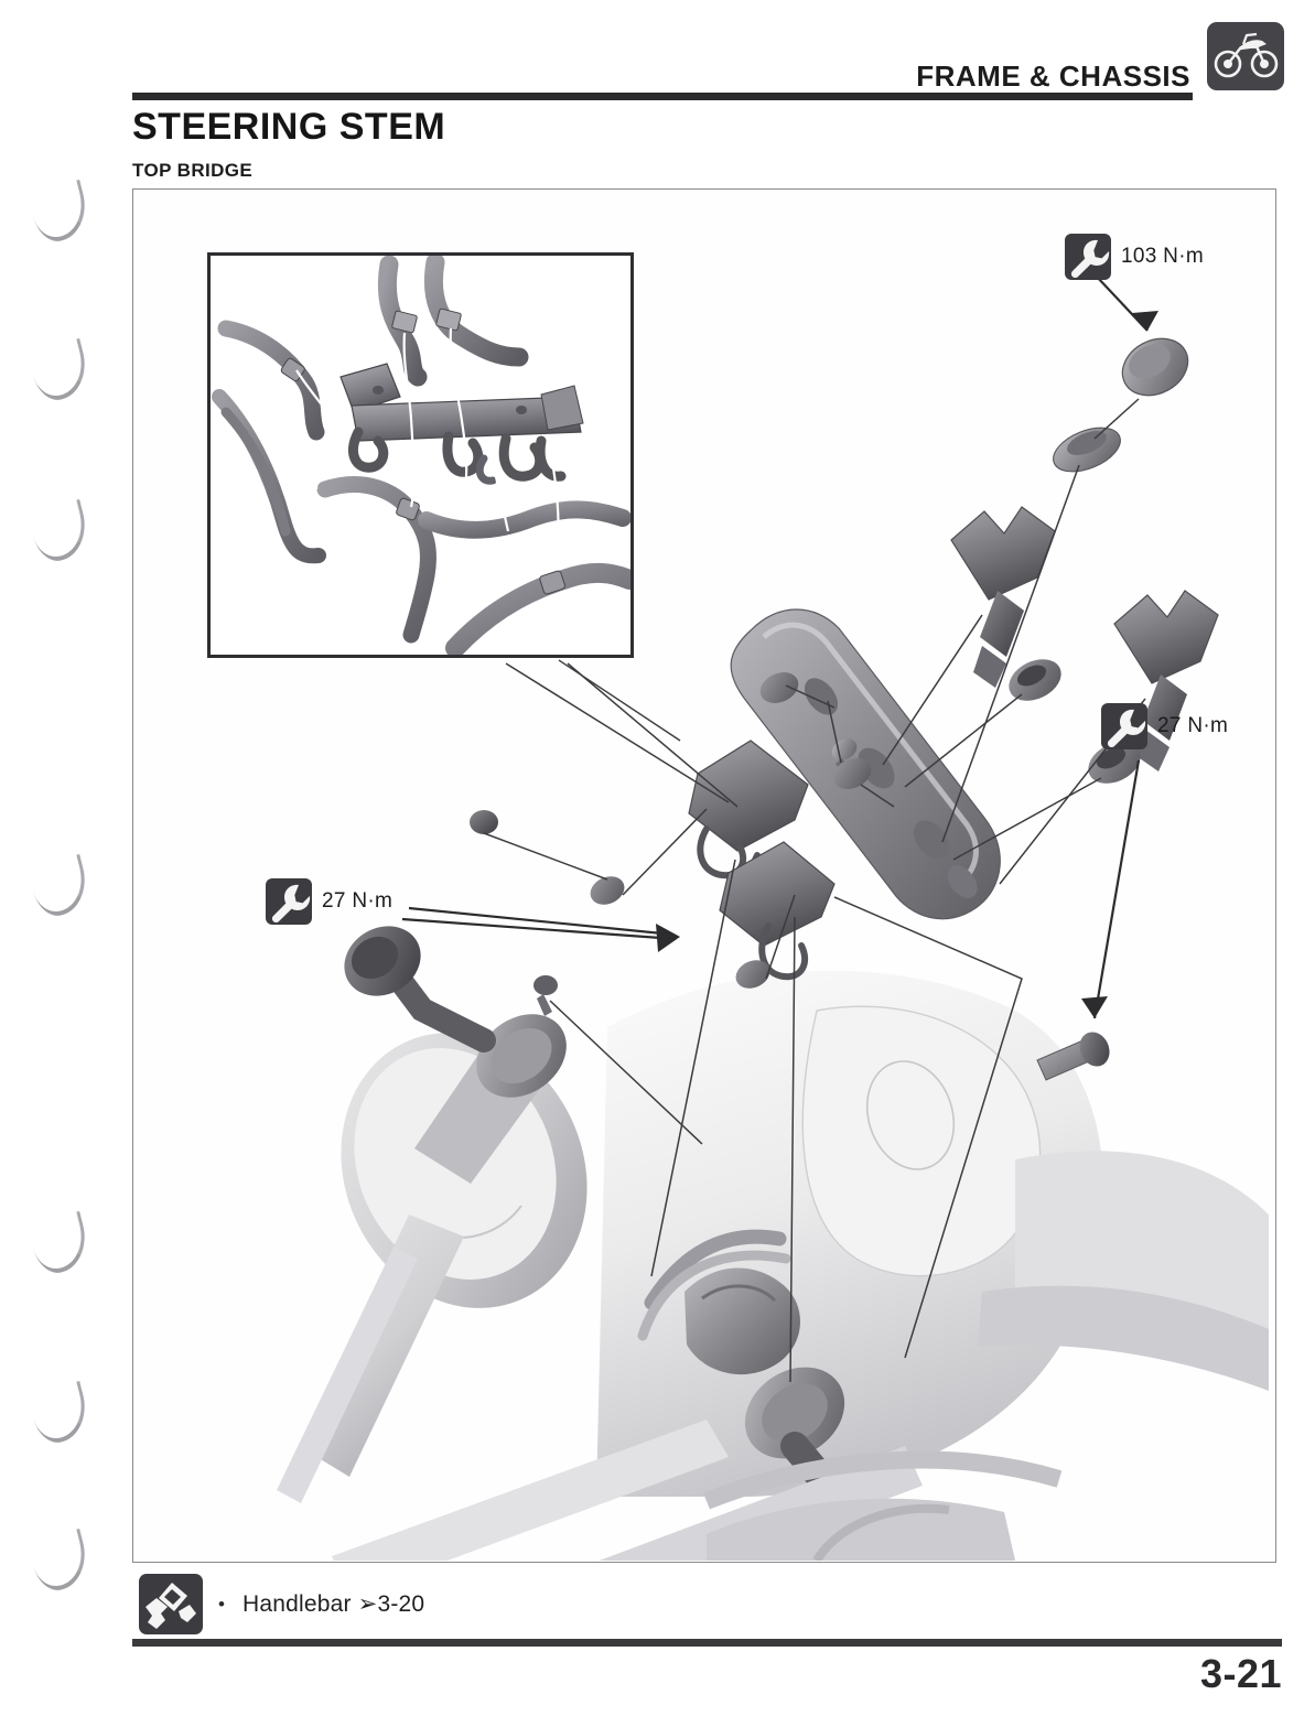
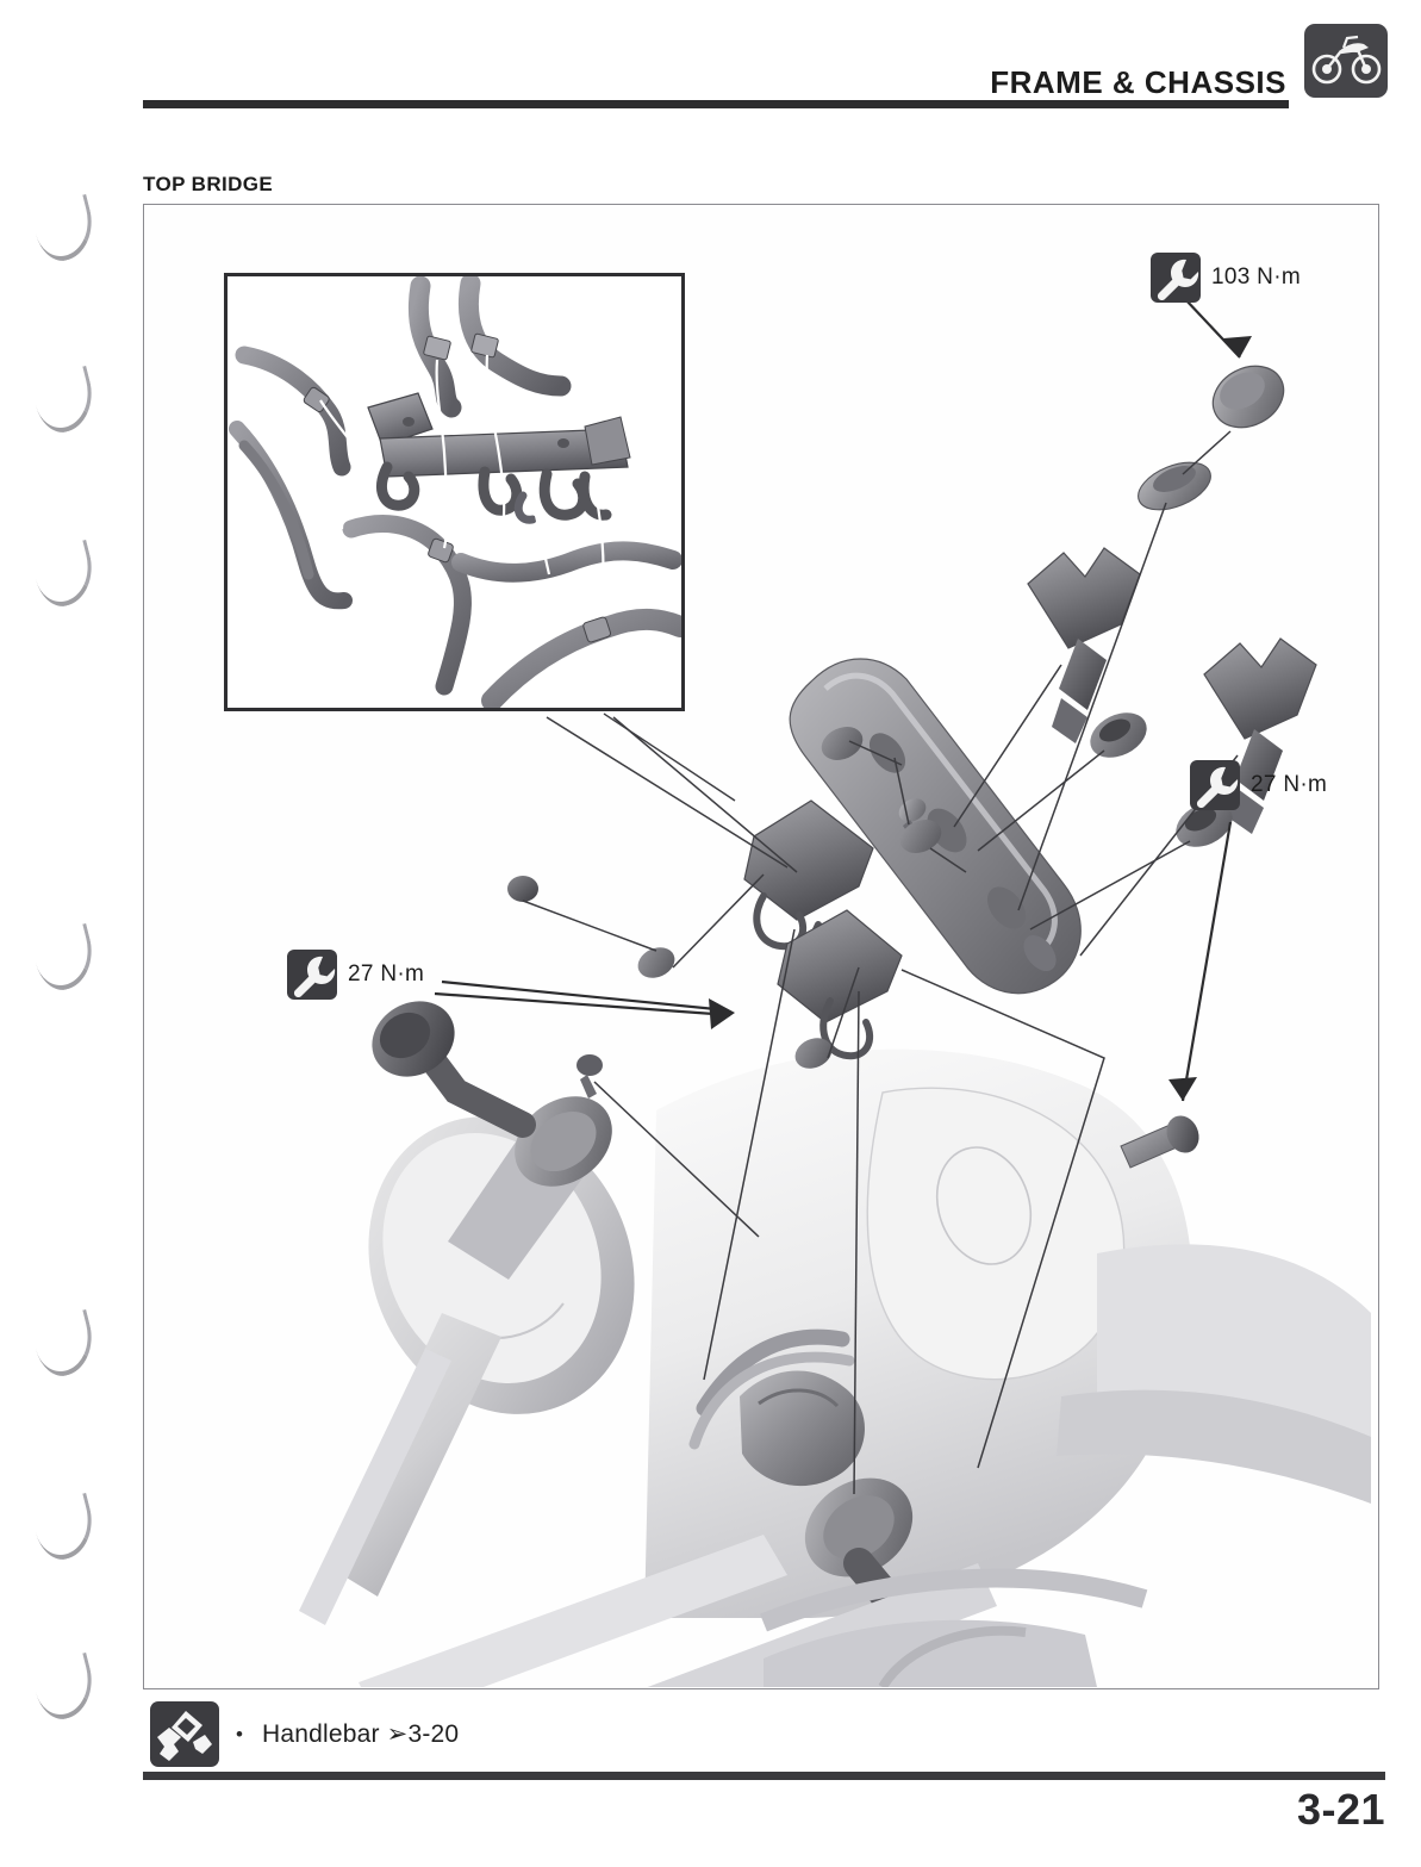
  FRAME & CHASSIS
- STEERING STEM
  TOP BRIDGE
  103 N·m
  27 N·m
  27 N·m
  •
  Handlebar ➢3-20
  3-21
